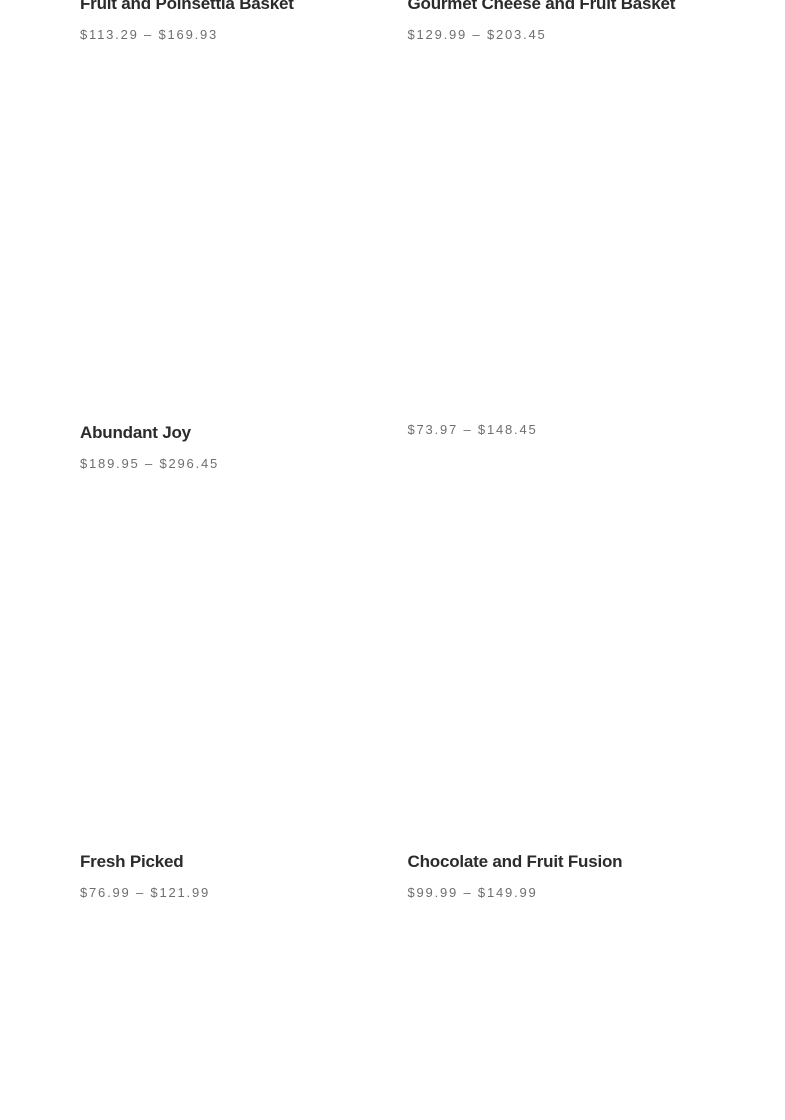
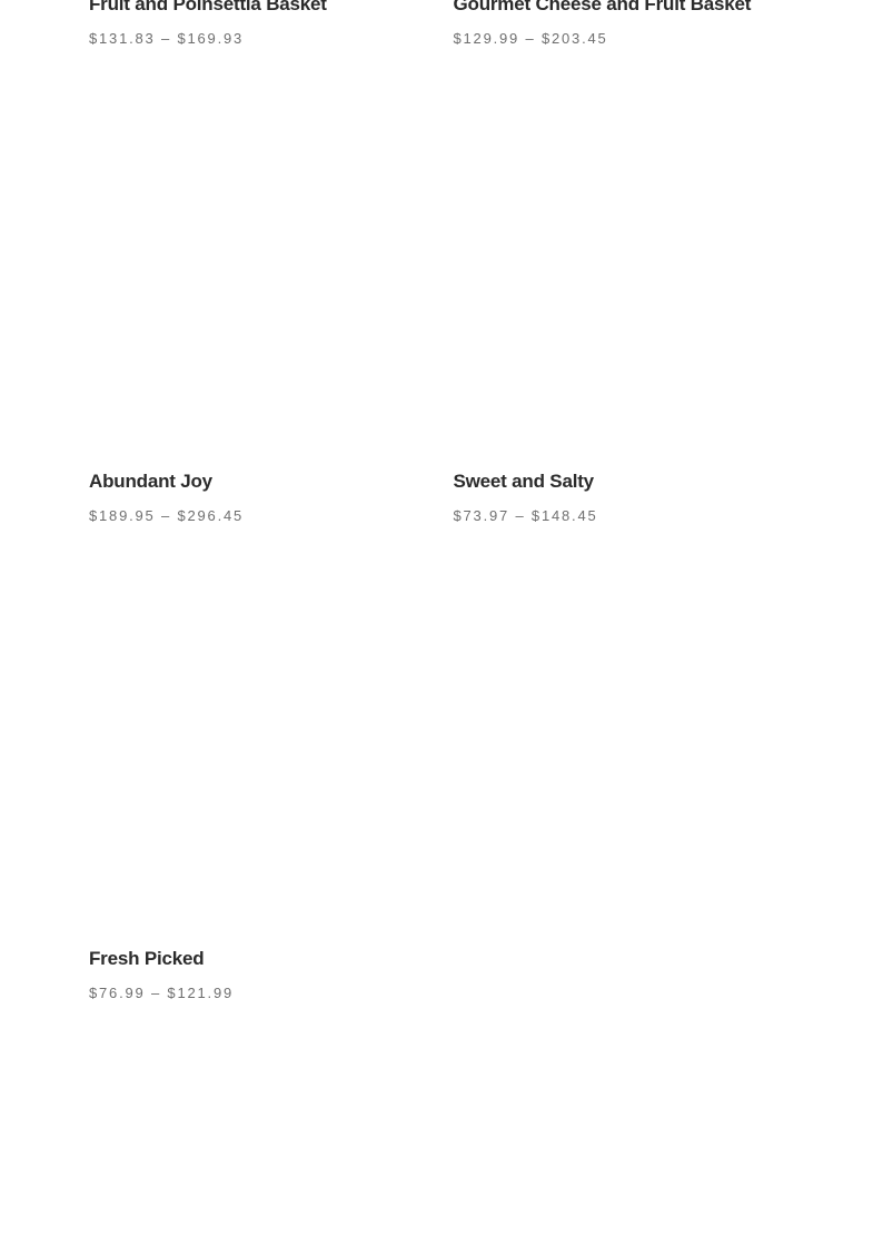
  Fruit and Poinsettia Basket
- $113.29 – $169.93
+ $131.83 – $169.93
  Gourmet Cheese and Fruit Basket
  $129.99 – $203.45
  Abundant Joy
  $189.95 – $296.45
+ Sweet and Salty
  $73.97 – $148.45
  Fresh Picked
  $76.99 – $121.99
- Chocolate and Fruit Fusion
- $99.99 – $149.99
